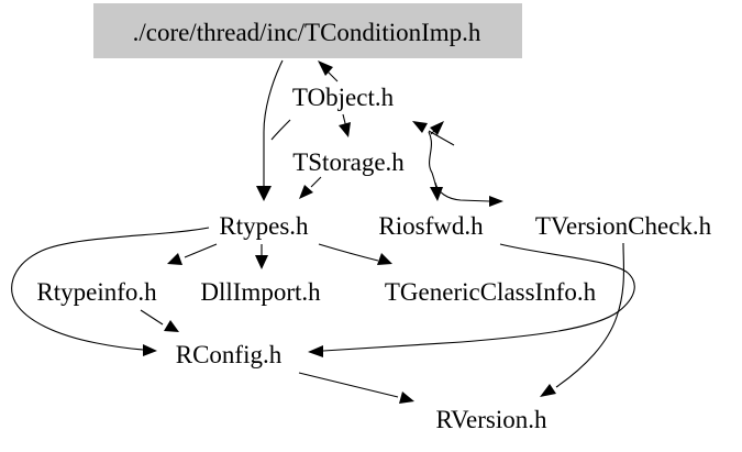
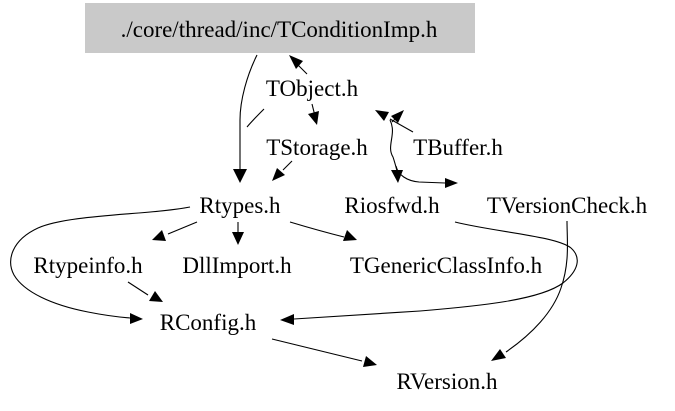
  ./core/thread/inc/TConditionImp.h
  TObject.h
  TStorage.h
+ TBuffer.h
  Rtypes.h
  Riosfwd.h
  TVersionCheck.h
  Rtypeinfo.h
  DllImport.h
  TGenericClassInfo.h
  RConfig.h
  RVersion.h
